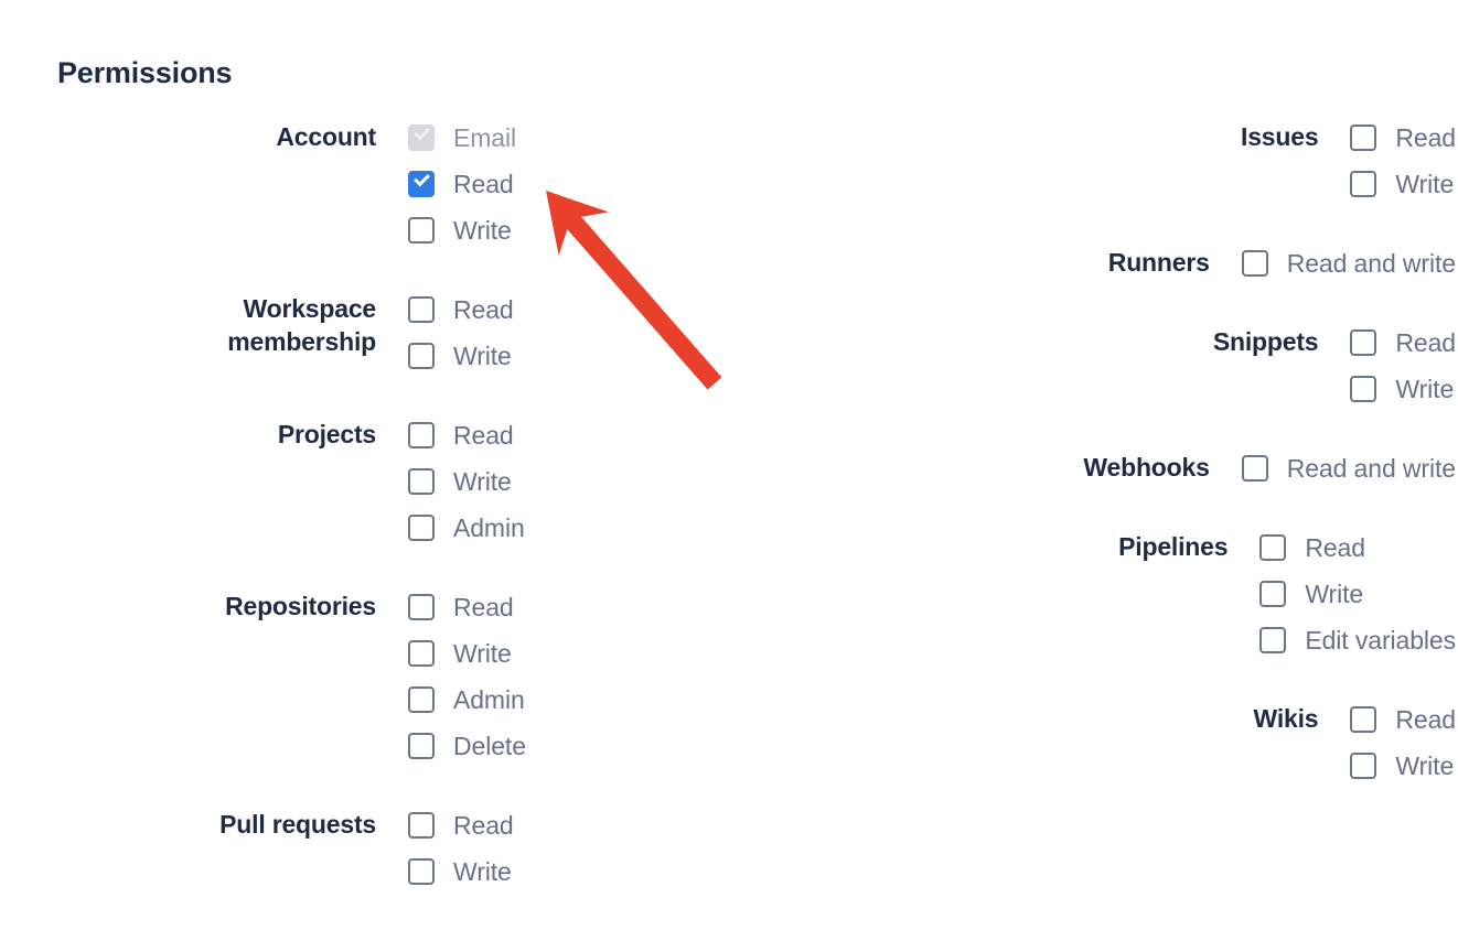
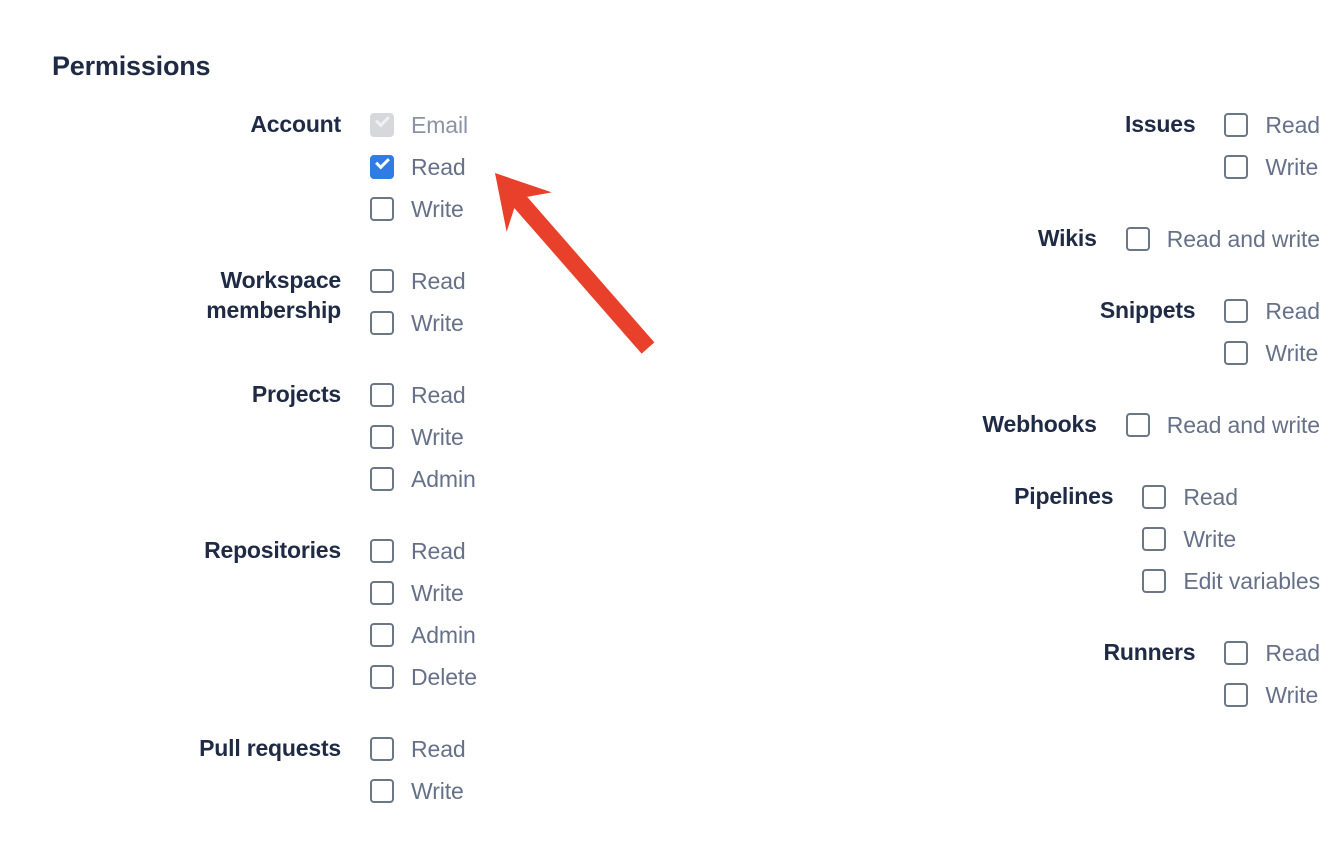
  Permissions
  Account
  Email
  Read
  Write
  Workspace
  membership
  Read
  Write
  Projects
  Read
  Write
  Admin
  Repositories
  Read
  Write
  Admin
  Delete
  Pull requests
  Read
  Write
  Issues
  Read
  Write
- Runners
+ Wikis
  Read and write
  Snippets
  Read
  Write
  Webhooks
  Read and write
  Pipelines
  Read
  Write
  Edit variables
- Wikis
+ Runners
  Read
  Write
